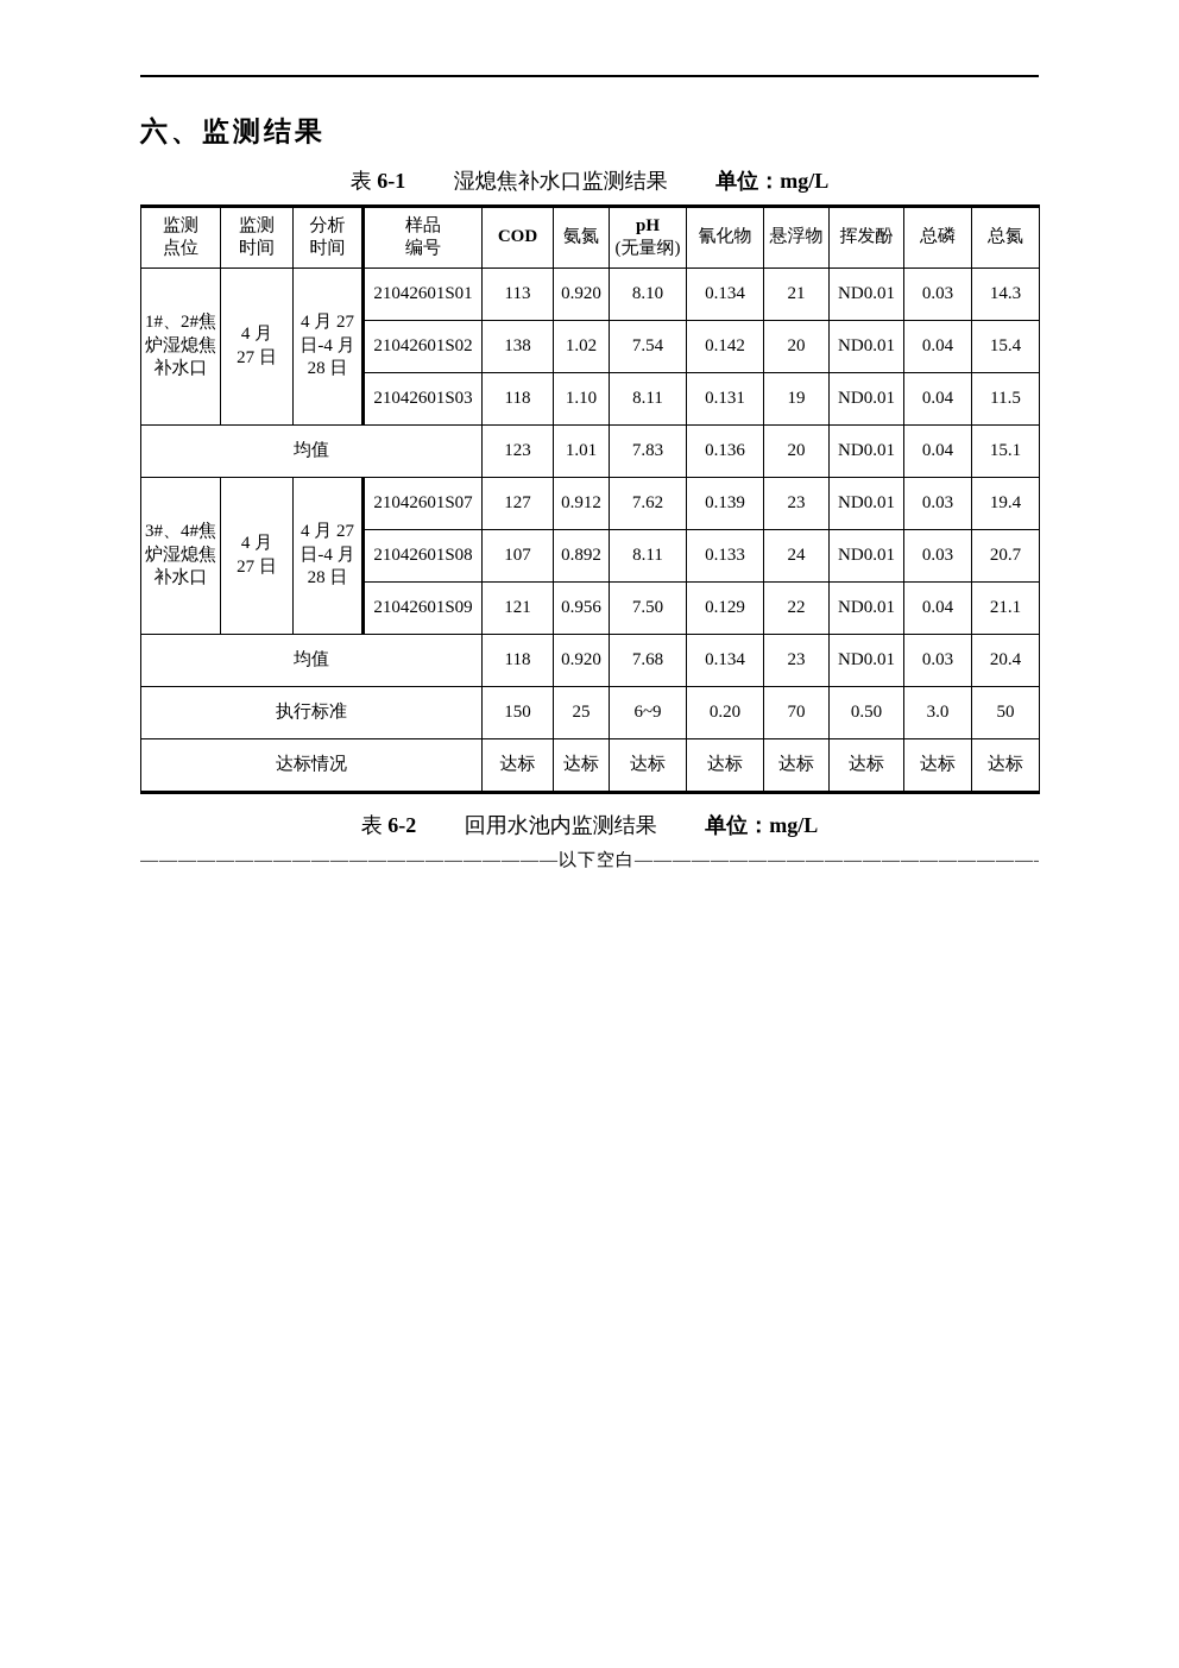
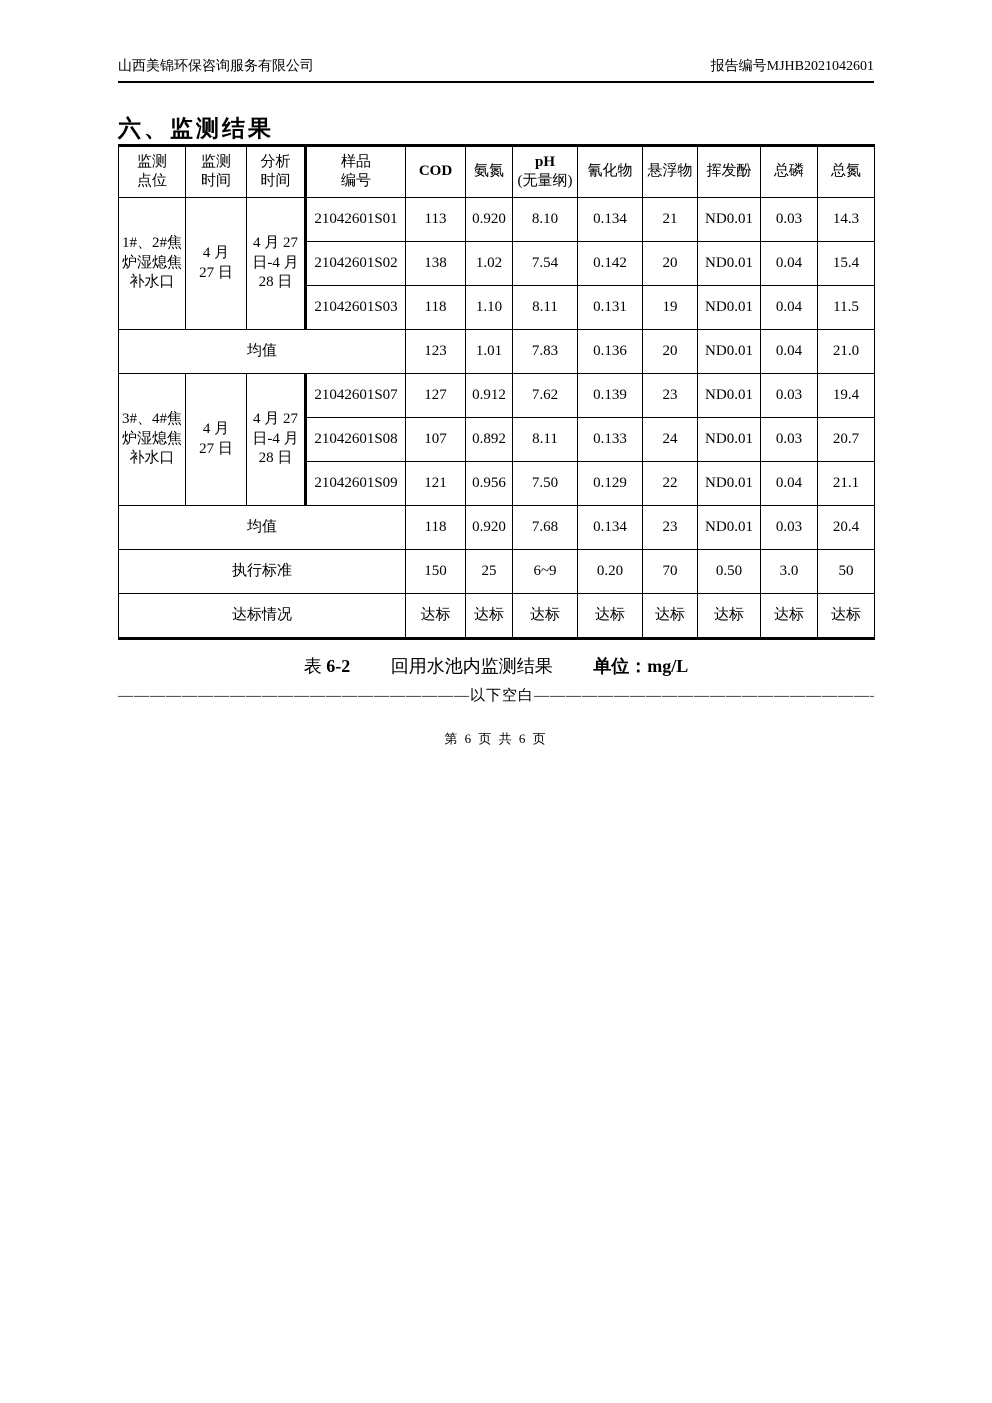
+ 山西美锦环保咨询服务有限公司
+ 报告编号MJHB2021042601
  六、监测结果
- 表 6-1 湿熄焦补水口监测结果 单位：mg/L
  监测点位	监测时间	分析时间	样品编号	COD	氨氮	pH(无量纲)	氰化物	悬浮物	挥发酚	总磷	总氮
  1#、2#焦炉湿熄焦补水口	4 月 27 日	4 月 27 日-4 月 28 日	21042601S01	113	0.920	8.10	0.134	21	ND0.01	0.03	14.3
  21042601S02	138	1.02	7.54	0.142	20	ND0.01	0.04	15.4
  21042601S03	118	1.10	8.11	0.131	19	ND0.01	0.04	11.5
- 均值	123	1.01	7.83	0.136	20	ND0.01	0.04	15.1
+ 均值	123	1.01	7.83	0.136	20	ND0.01	0.04	21.0
  3#、4#焦炉湿熄焦补水口	4 月 27 日	4 月 27 日-4 月 28 日	21042601S07	127	0.912	7.62	0.139	23	ND0.01	0.03	19.4
  21042601S08	107	0.892	8.11	0.133	24	ND0.01	0.03	20.7
  21042601S09	121	0.956	7.50	0.129	22	ND0.01	0.04	21.1
  均值	118	0.920	7.68	0.134	23	ND0.01	0.03	20.4
  执行标准	150	25	6~9	0.20	70	0.50	3.0	50
  达标情况	达标	达标	达标	达标	达标	达标	达标	达标
  表 6-2 回用水池内监测结果 单位：mg/L
  ——————————————————————以下空白—————————————————————
+ 第 6 页 共 6 页
